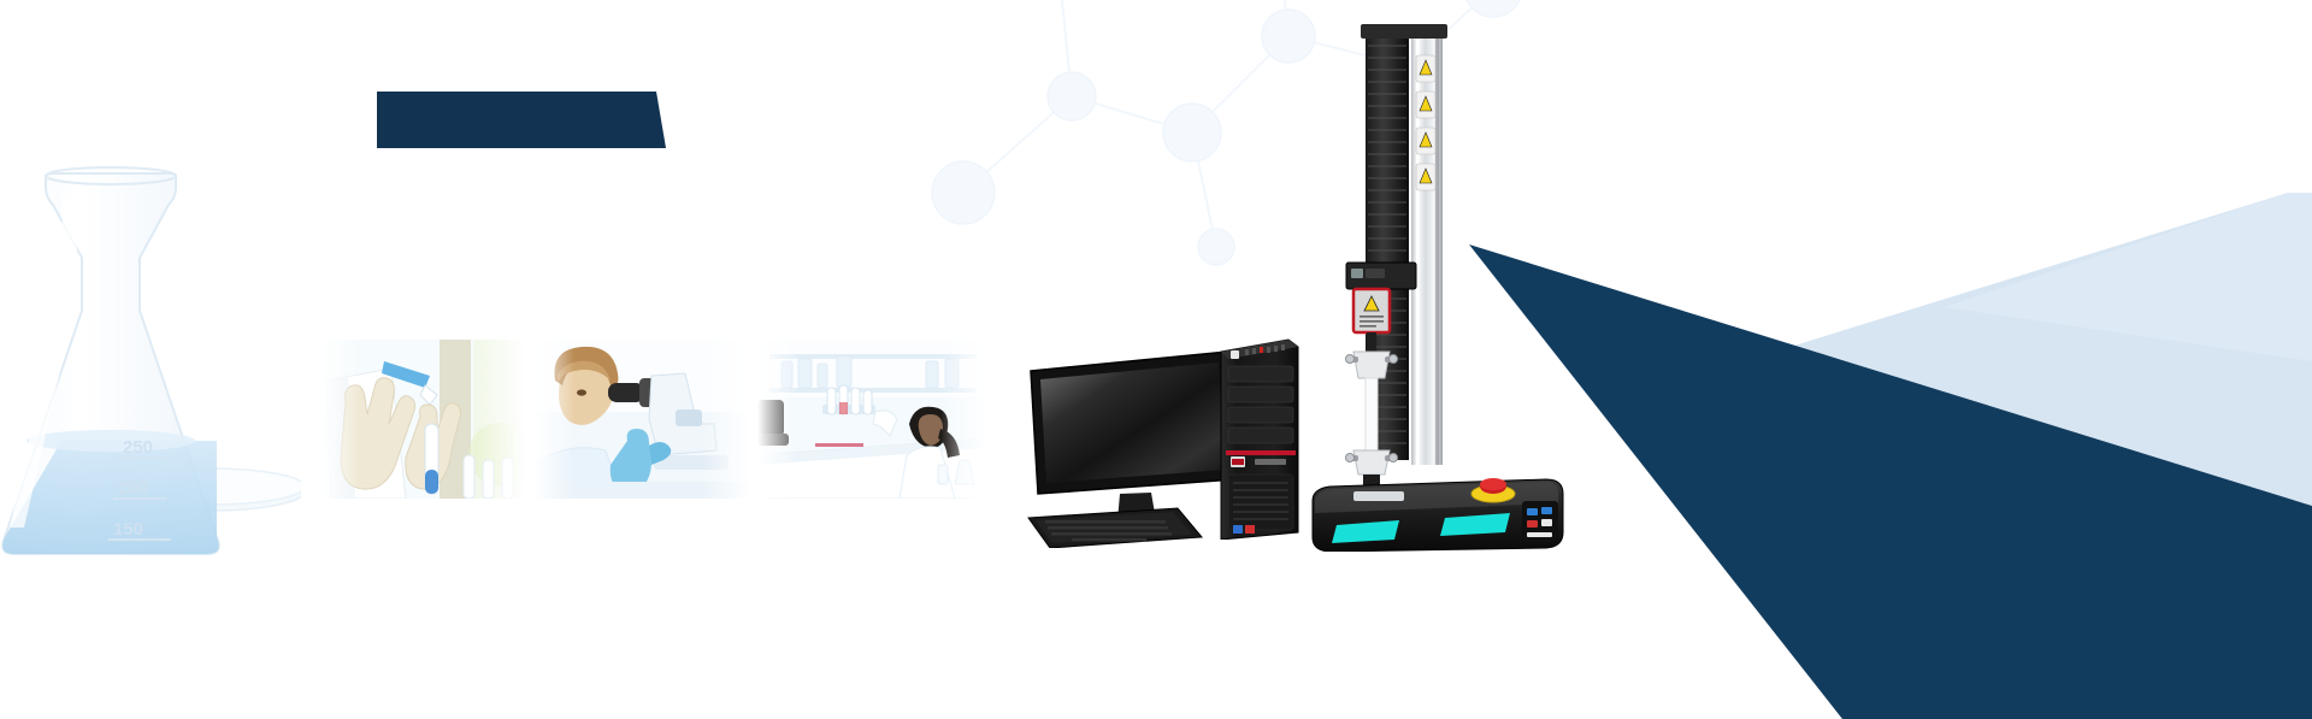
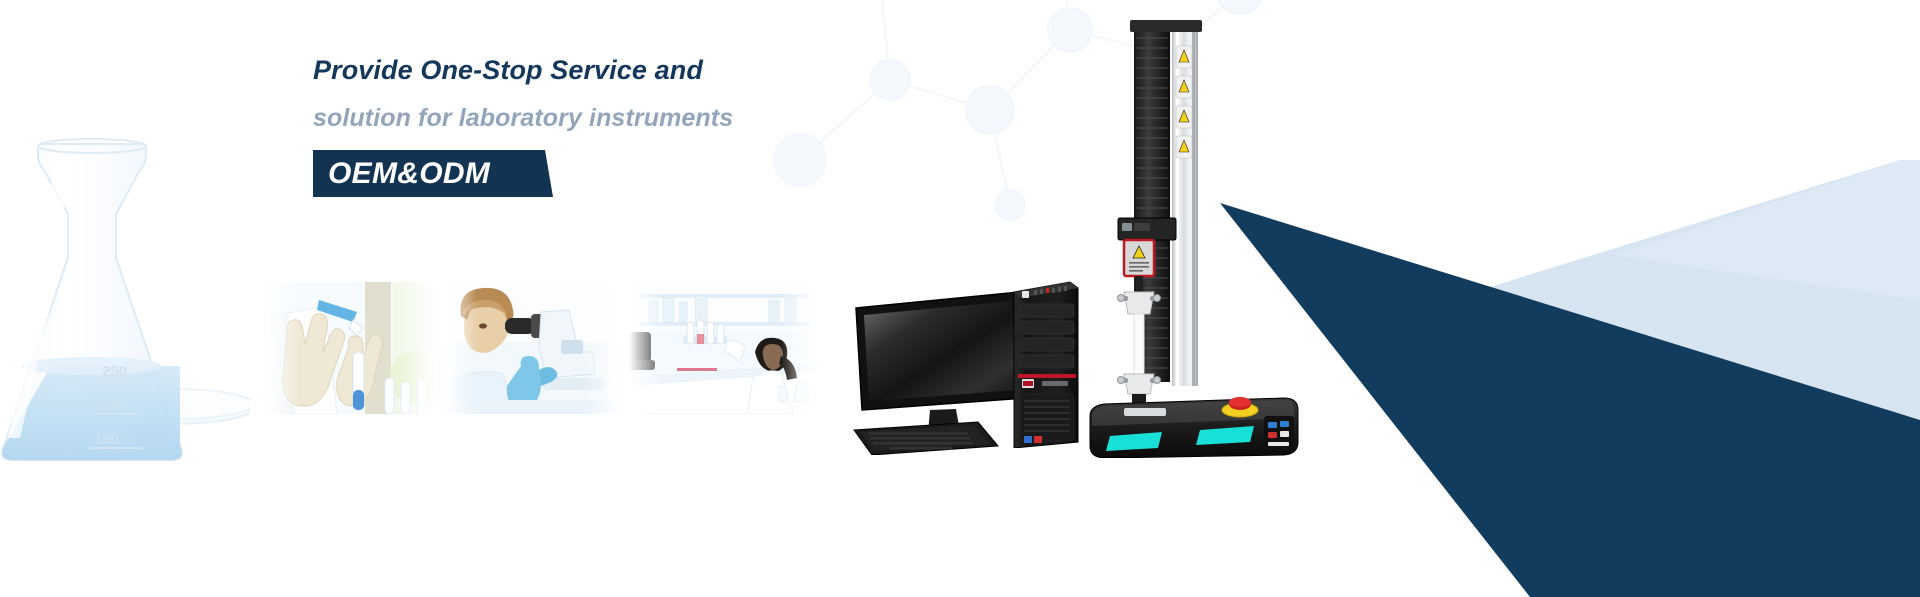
+ Provide One-Stop Service and
+ solution for laboratory instruments
+ OEM&ODM
  150
